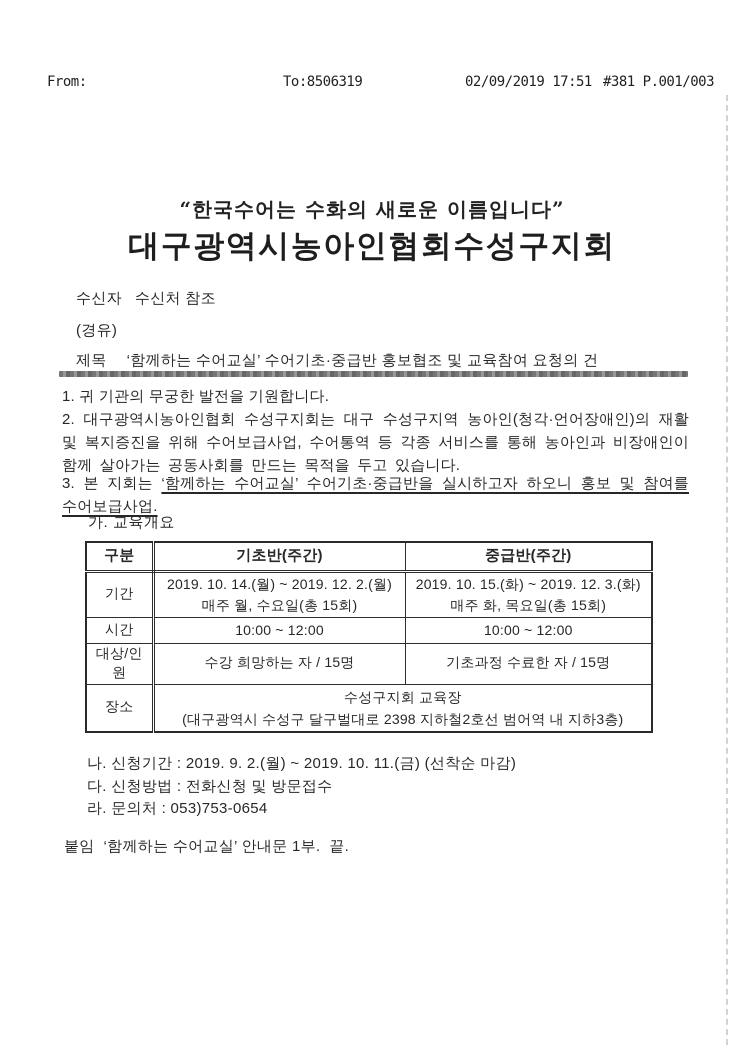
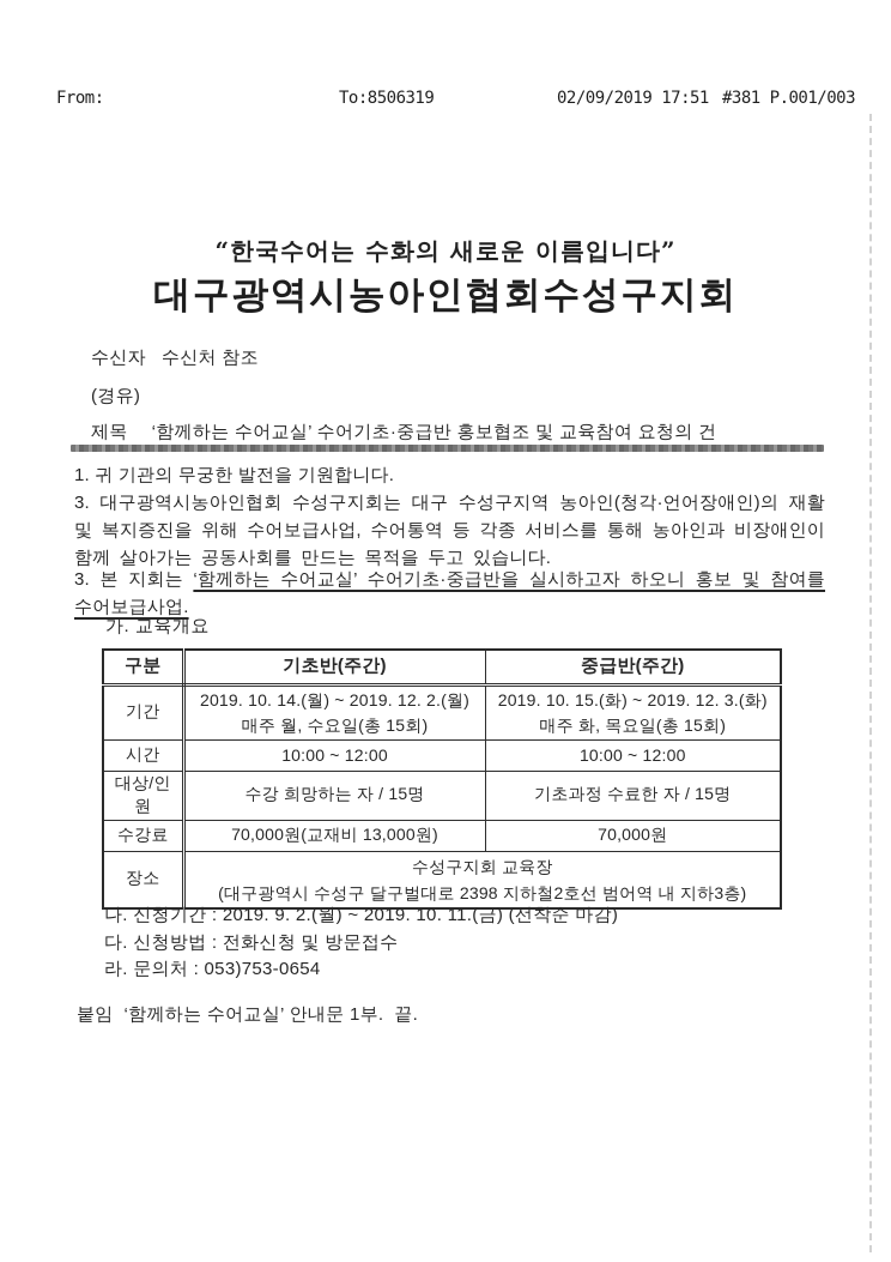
  From:
  To:8506319
  02/09/2019 17:51
  #381 P.001/003
  “한국수어는 수화의 새로운 이름입니다”
  대구광역시농아인협회수성구지회
  수신자 수신처 참조
  (경유)
  제목 ‘함께하는 수어교실’ 수어기초·중급반 홍보협조 및 교육참여 요청의 건
  1. 귀 기관의 무궁한 발전을 기원합니다.
- 2. 대구광역시농아인협회 수성구지회는 대구 수성구지역 농아인(청각·언어장애인)의 재활 및 복지증진을 위해 수어보급사업, 수어통역 등 각종 서비스를 통해 농아인과 비장애인이 함께 살아가는 공동사회를 만드는 목적을 두고 있습니다.
+ 3. 대구광역시농아인협회 수성구지회는 대구 수성구지역 농아인(청각·언어장애인)의 재활 및 복지증진을 위해 수어보급사업, 수어통역 등 각종 서비스를 통해 농아인과 비장애인이 함께 살아가는 공동사회를 만드는 목적을 두고 있습니다.
  3. 본 지회는 ‘함께하는 수어교실’ 수어기초·중급반을 실시하고자 하오니 홍보 및 참여를 수어보급사업.
  가. 교육개요
  구분	기초반(주간)	중급반(주간)
  기간	2019. 10. 14.(월) ~ 2019. 12. 2.(월) 매주 월, 수요일(총 15회)	2019. 10. 15.(화) ~ 2019. 12. 3.(화) 매주 화, 목요일(총 15회)
  시간	10:00 ~ 12:00	10:00 ~ 12:00
  대상/인원	수강 희망하는 자 / 15명	기초과정 수료한 자 / 15명
+ 수강료	70,000원(교재비 13,000원)	70,000원
  장소	수성구지회 교육장 (대구광역시 수성구 달구벌대로 2398 지하철2호선 범어역 내 지하3층)
  나. 신청기간 : 2019. 9. 2.(월) ~ 2019. 10. 11.(금) (선착순 마감)
  다. 신청방법 : 전화신청 및 방문접수
  라. 문의처 : 053)753-0654
  붙임 ‘함께하는 수어교실’ 안내문 1부. 끝.
